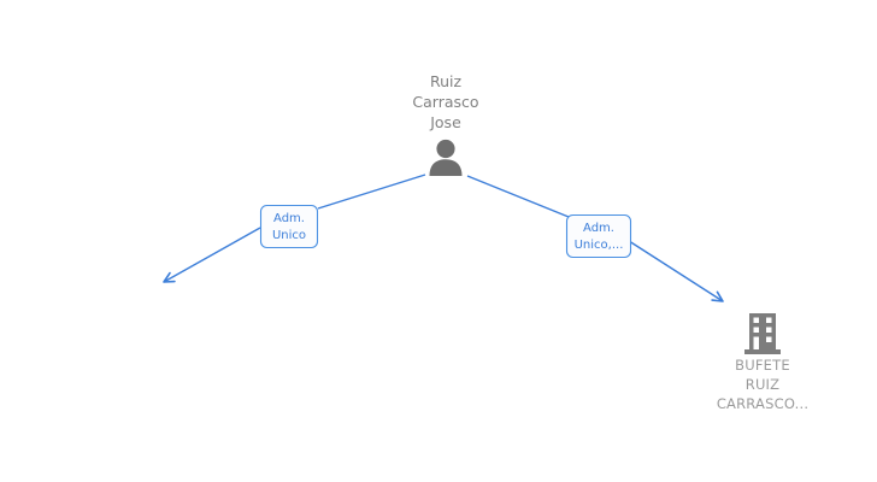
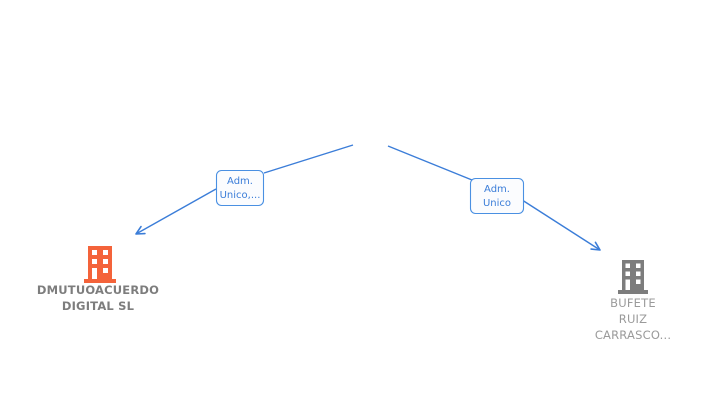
- Ruiz
- Carrasco
- Jose
  Adm.
- Unico
+ Unico,...
  Adm.
- Unico,...
+ Unico
+ DMUTUOACUERDO
+ DIGITAL SL
  BUFETE
  RUIZ
  CARRASCO...
